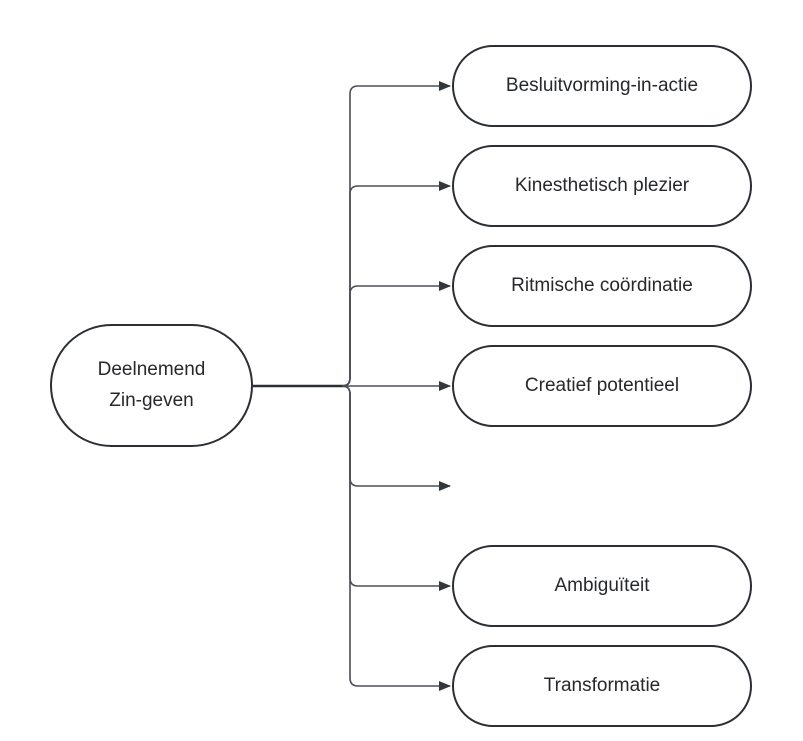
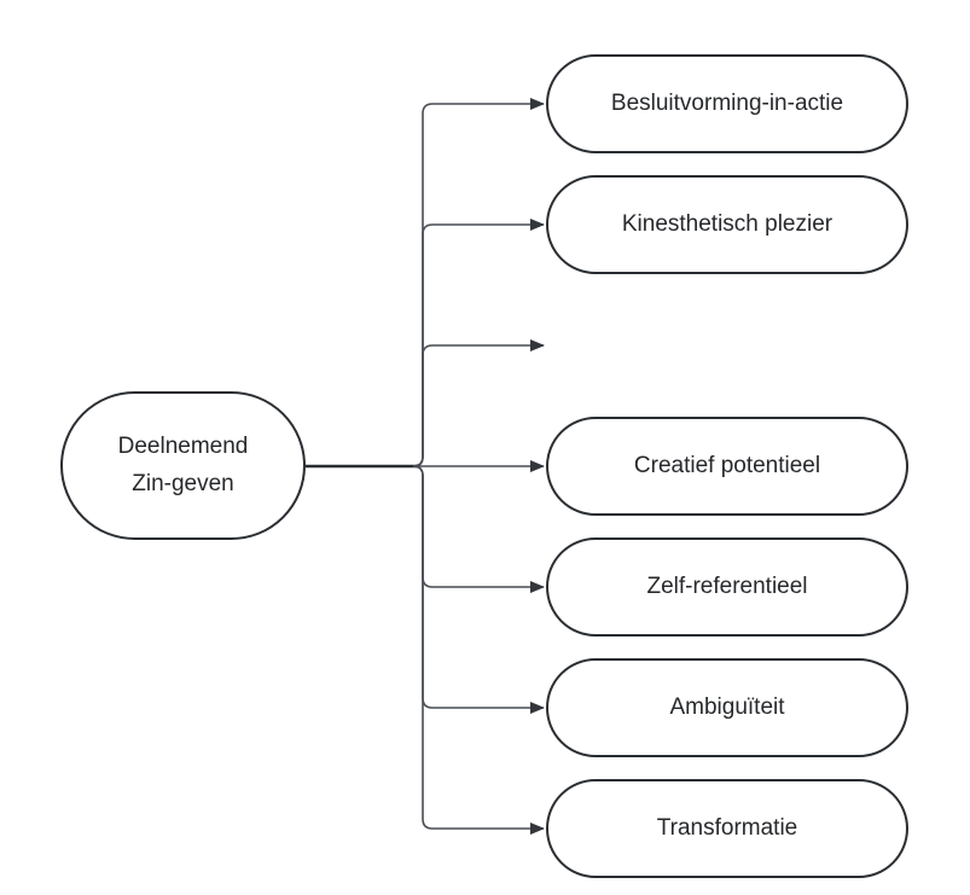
  Deelnemend
  Zin-geven
  Besluitvorming-in-actie
  Kinesthetisch plezier
- Ritmische coördinatie
  Creatief potentieel
+ Zelf-referentieel
  Ambiguïteit
  Transformatie
